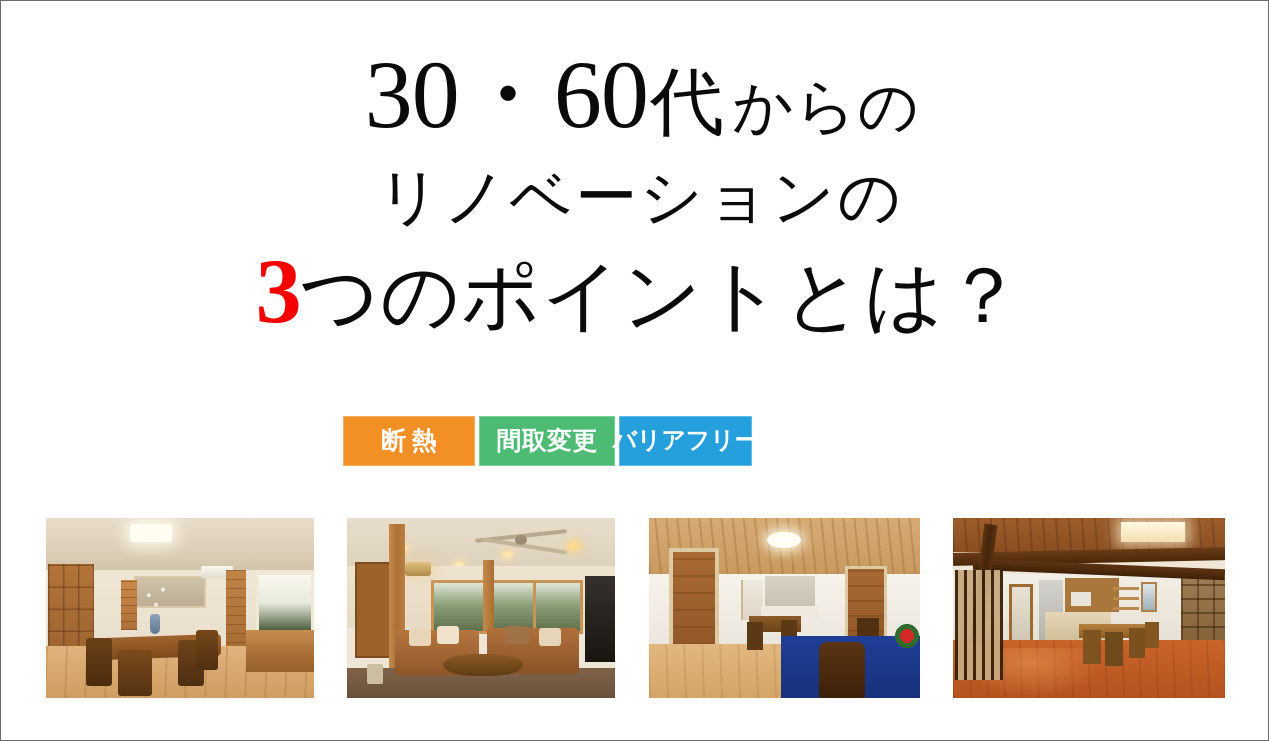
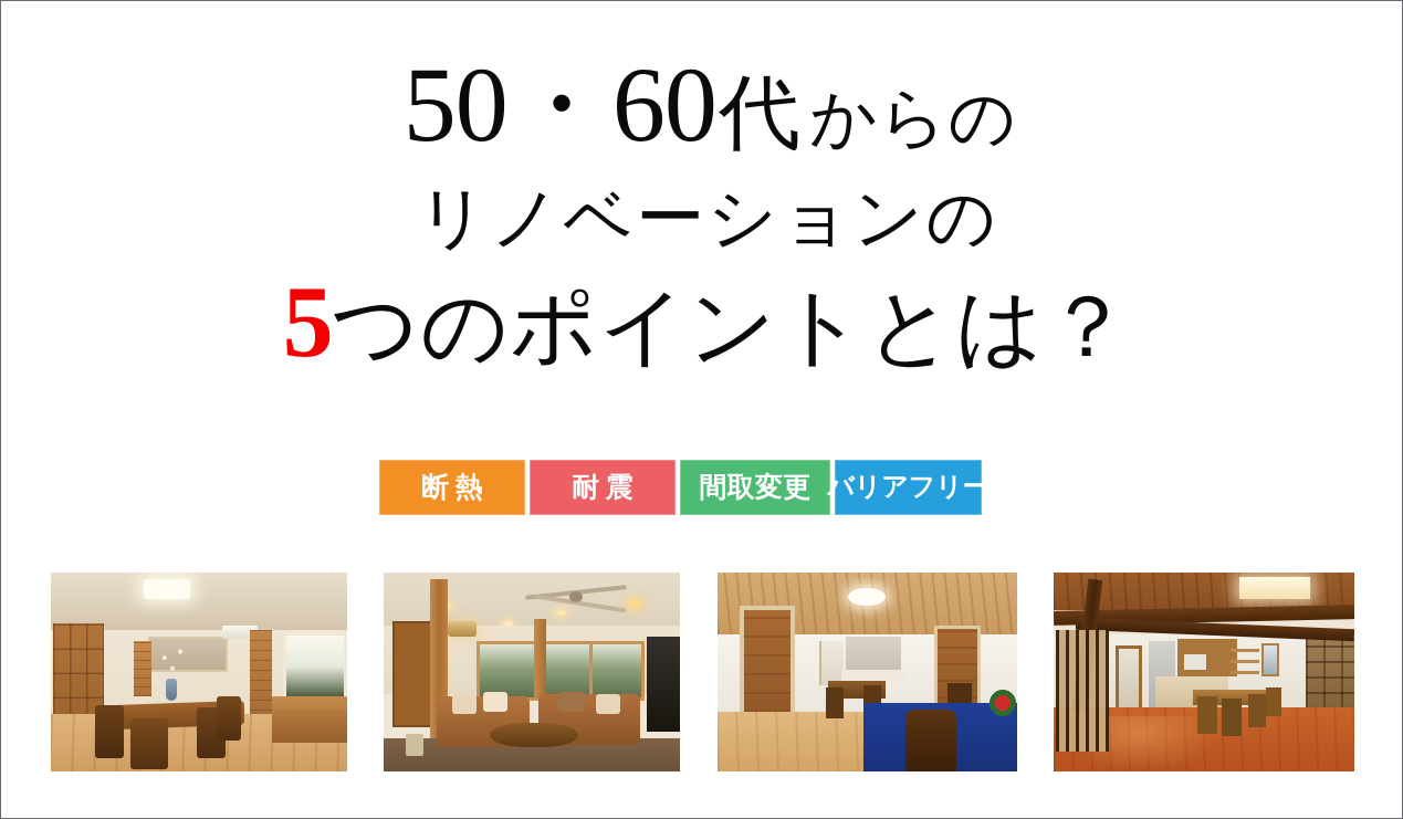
- 30・60代 からの
+ 50・60代 からの
  リノベーションの
- 3つのポイントとは？
+ 5つのポイントとは？
  断熱
+ 耐震
  間取変更
  バリアフリー
